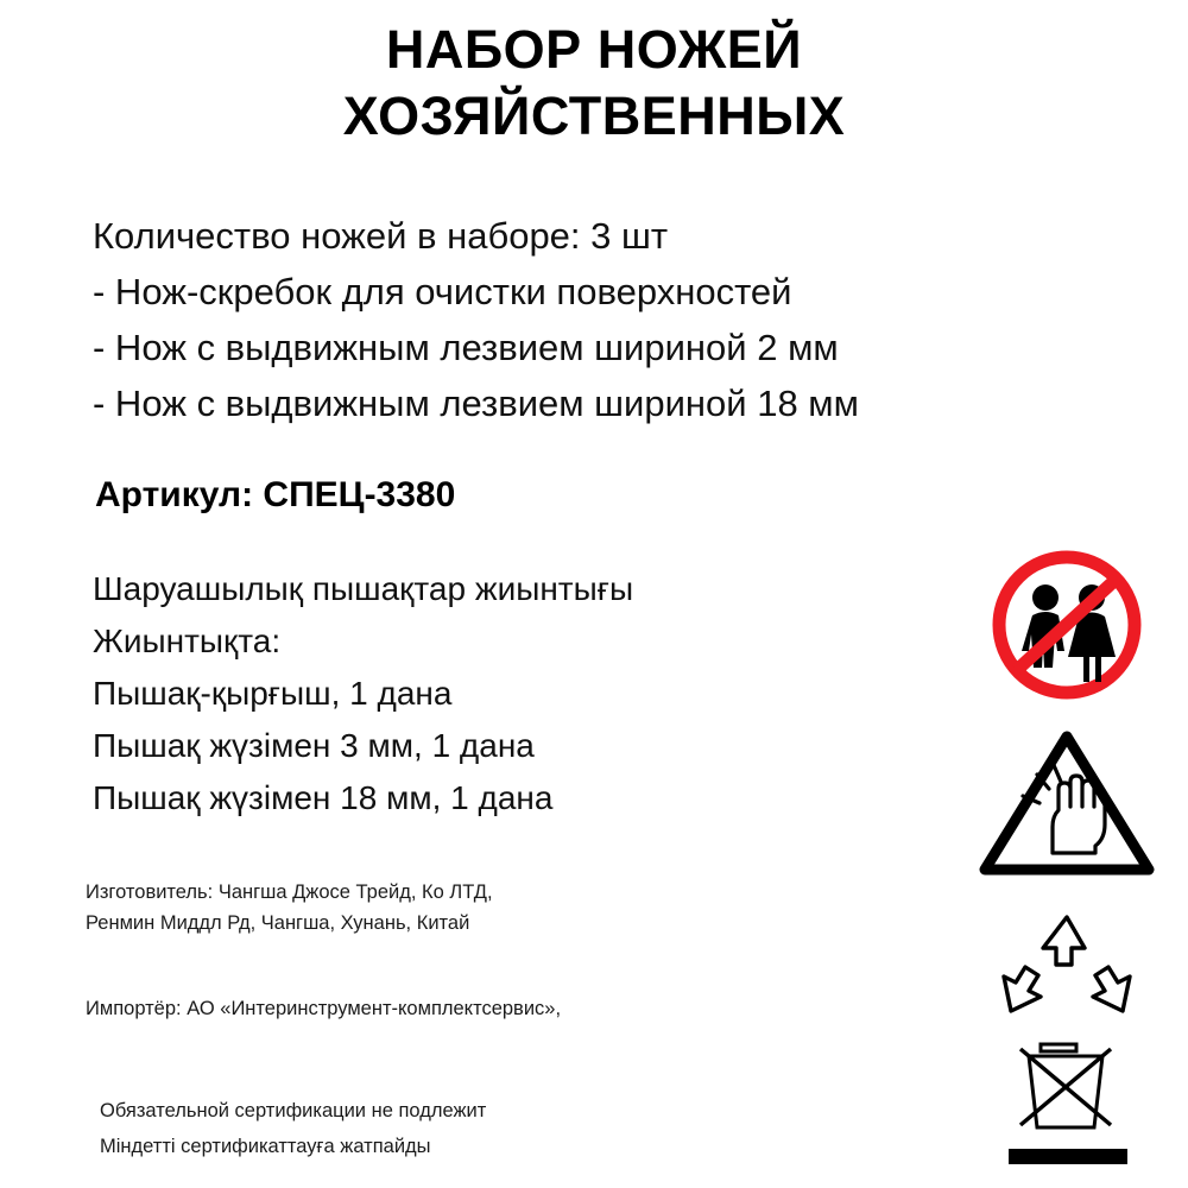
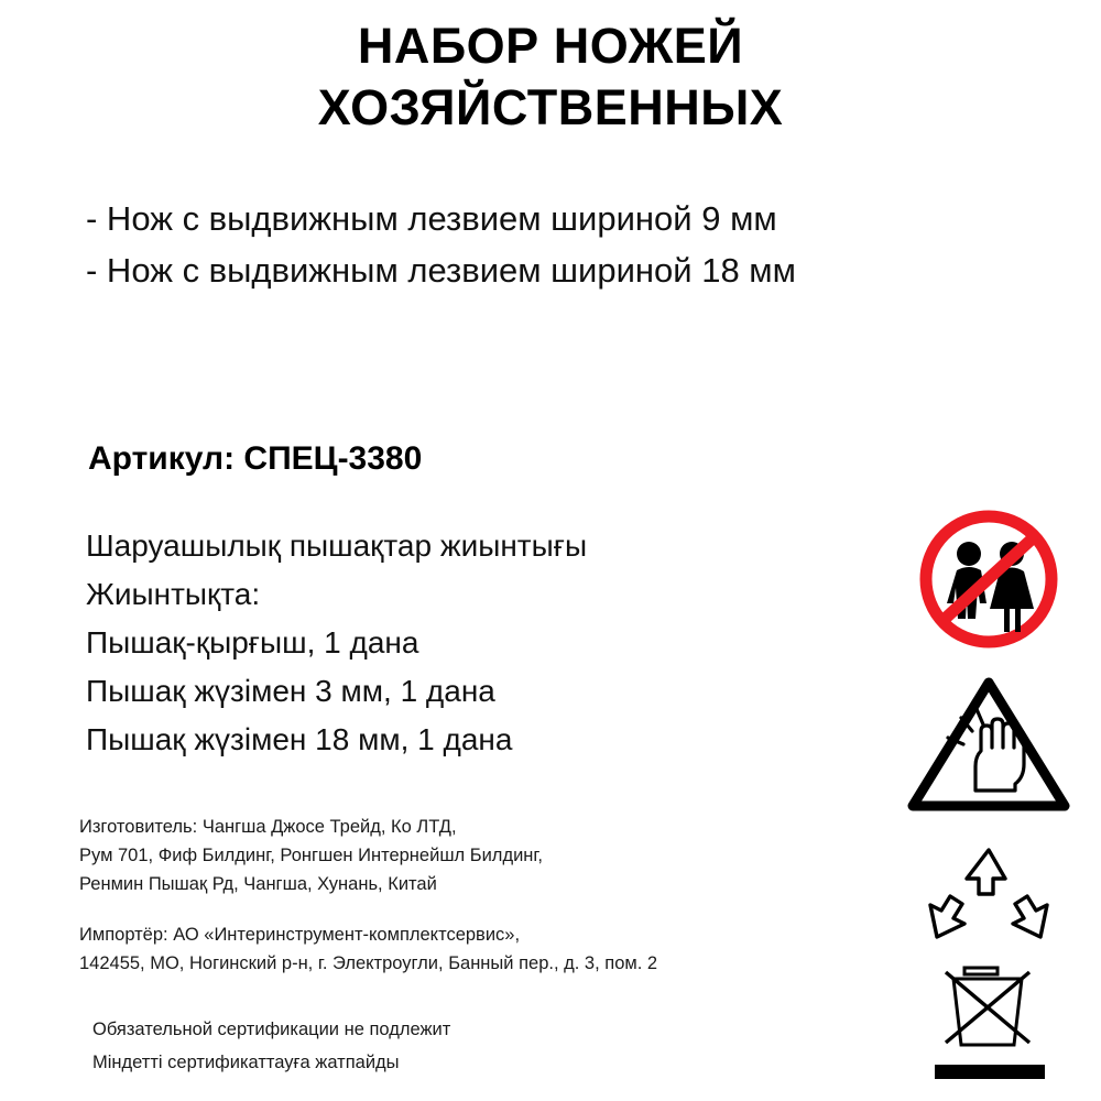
  НАБОР НОЖЕЙ
  ХОЗЯЙСТВЕННЫХ
- Количество ножей в наборе: 3 шт
- - Нож-скребок для очистки поверхностей
- - Нож с выдвижным лезвием шириной 2 мм
+ - Нож с выдвижным лезвием шириной 9 мм
  - Нож с выдвижным лезвием шириной 18 мм
  Артикул: СПЕЦ-3380
  Шаруашылық пышақтар жиынтығы
  Жиынтықта:
  Пышақ-қырғыш, 1 дана
  Пышақ жүзімен 3 мм, 1 дана
  Пышақ жүзімен 18 мм, 1 дана
  Изготовитель: Чангша Джосе Трейд, Ко ЛТД,
+ Рум 701, Фиф Билдинг, Ронгшен Интернейшл Билдинг,
- Ренмин Миддл Рд, Чангша, Хунань, Китай
+ Ренмин Пышақ Рд, Чангша, Хунань, Китай
  Импортёр: АО «Интеринструмент-комплектсервис»,
+ 142455, МО, Ногинский р-н, г. Электроугли, Банный пер., д. 3, пом. 2
  Обязательной сертификации не подлежит
  Міндетті сертификаттауға жатпайды
